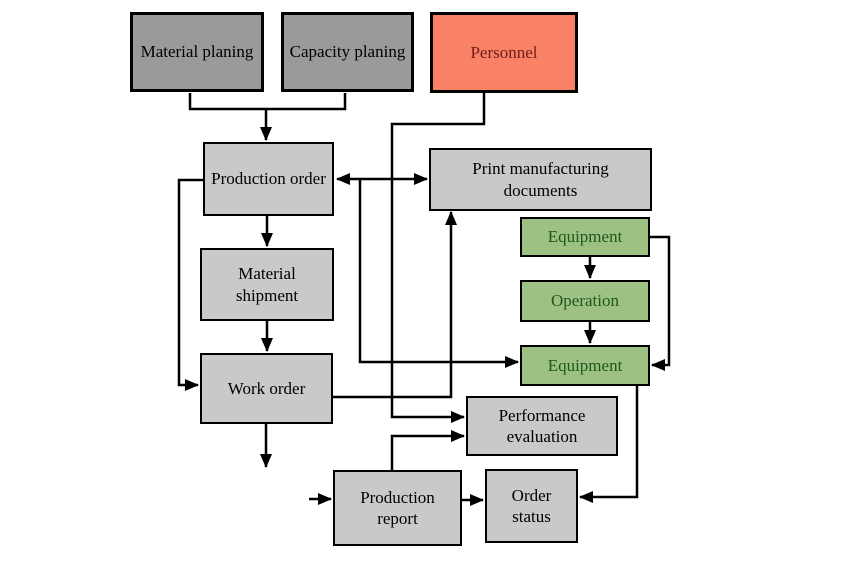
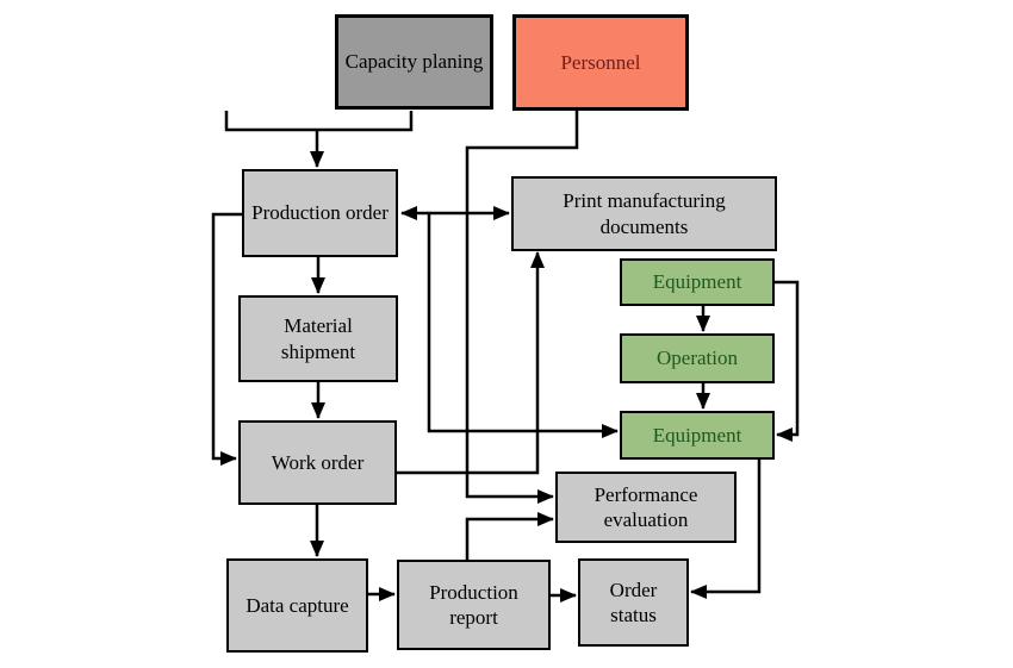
- Material planing
  Capacity planing
  Personnel
  Production order
  Print manufacturing documents
  Equipment
  Operation
  Equipment
  Material shipment
  Work order
  Performance evaluation
+ Data capture
  Production report
  Order status
